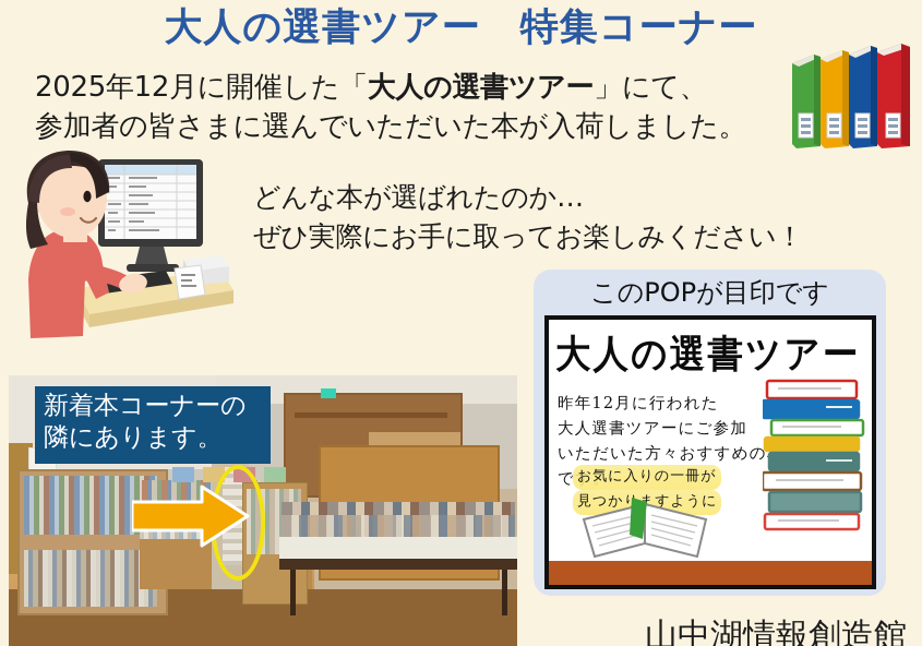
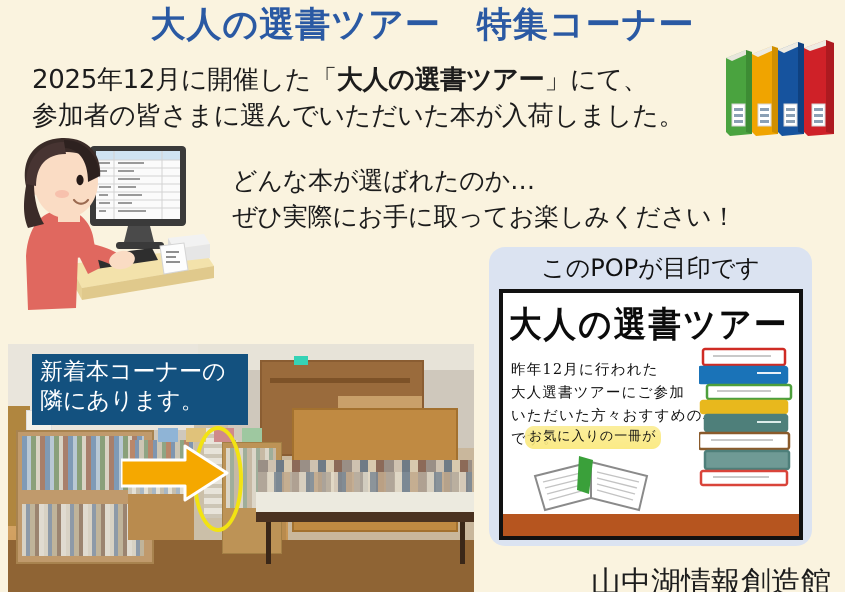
  大人の選書ツアー 特集コーナー
  2025年12月に開催した「大人の選書ツアー」にて、
  参加者の皆さまに選んでいただいた本が入荷しました。
  どんな本が選ばれたのか…
  ぜひ実際にお手に取ってお楽しみください！
  このPOPが目印です
  大人の選書ツアー
  昨年12月に行われた
  大人選書ツアーにご参加
  いただいた方々おすすめので
  お気に入りの一冊が
- 見つかりますように
  新着本コーナーの
  隣にあります。
  山中湖情報創造館
